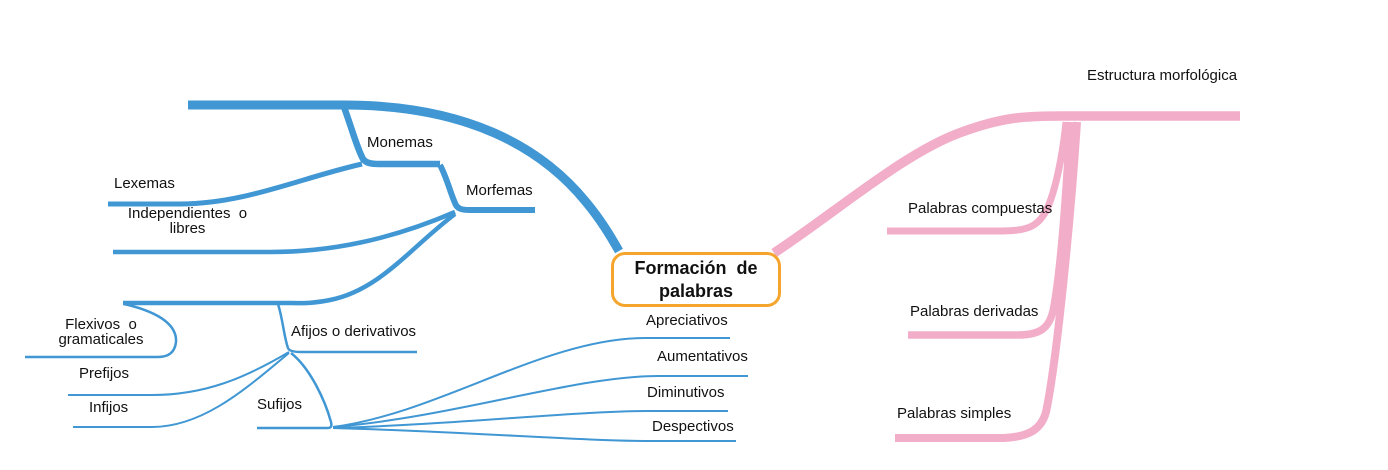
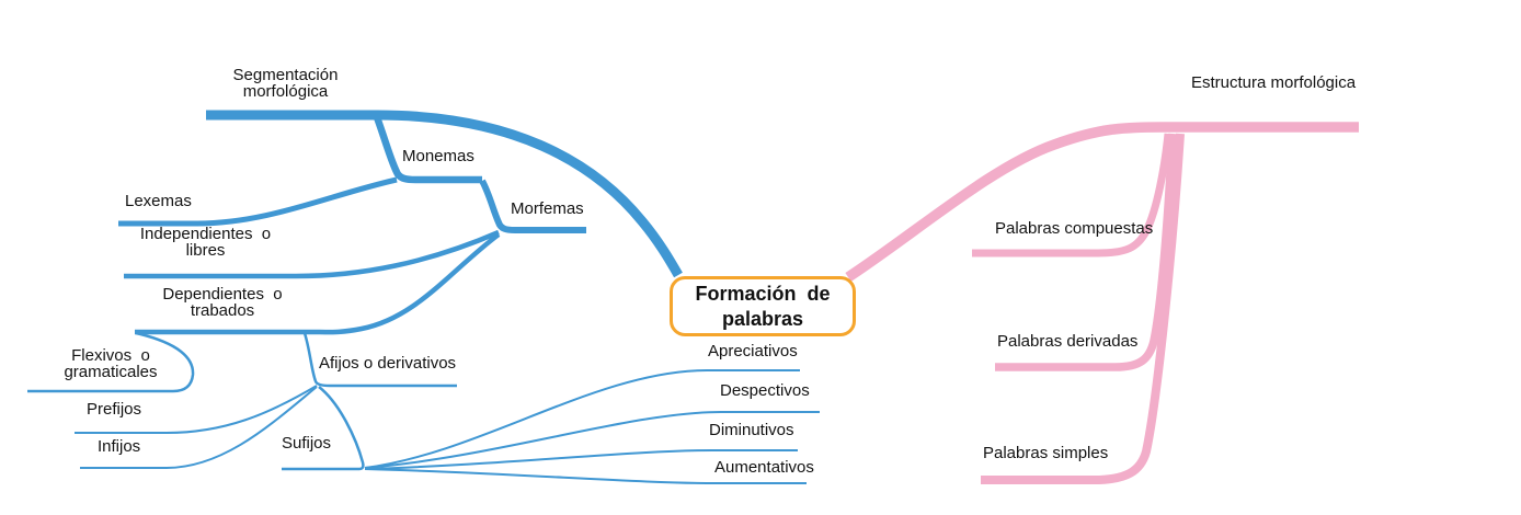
+ Segmentación
+ morfológica
  Monemas
  Lexemas
  Morfemas
  Independientes o
  libres
+ Dependientes o
+ trabados
  Flexivos o
  gramaticales
  Afijos o derivativos
  Prefijos
  Infijos
  Sufijos
  Apreciativos
- Aumentativos
+ Despectivos
  Diminutivos
- Despectivos
+ Aumentativos
  Estructura morfológica
  Palabras compuestas
  Palabras derivadas
  Palabras simples
  Formación de
  palabras
